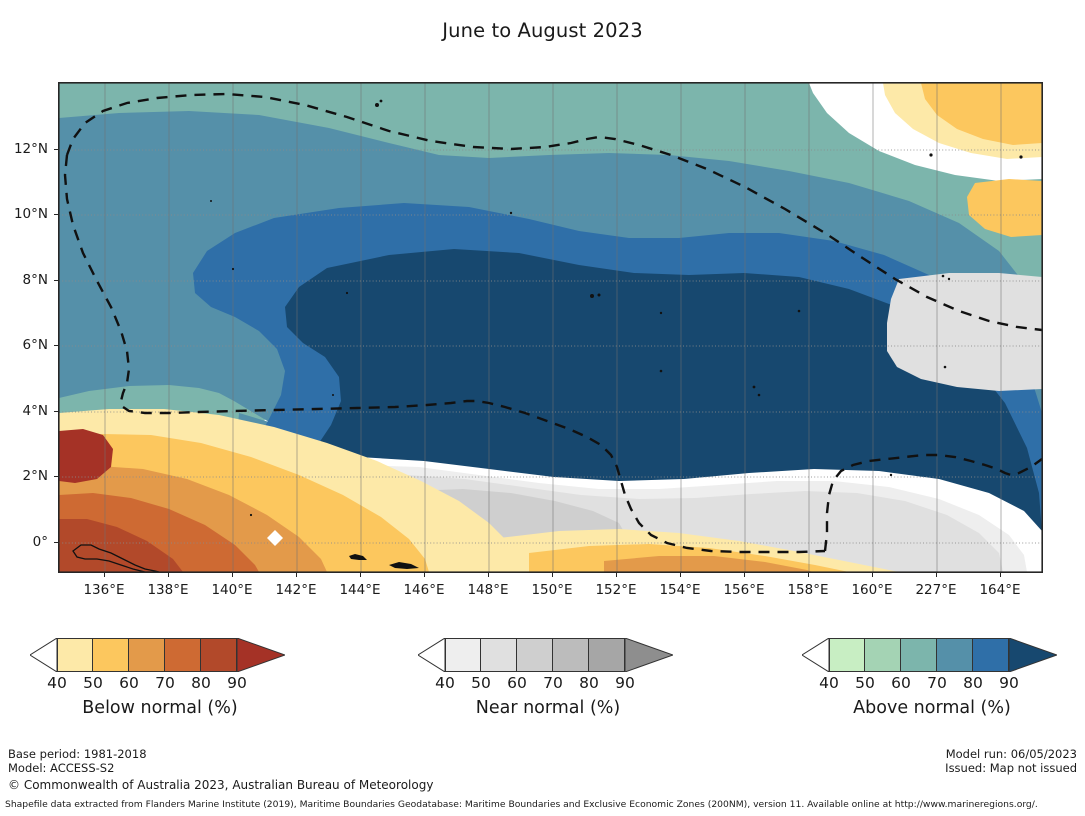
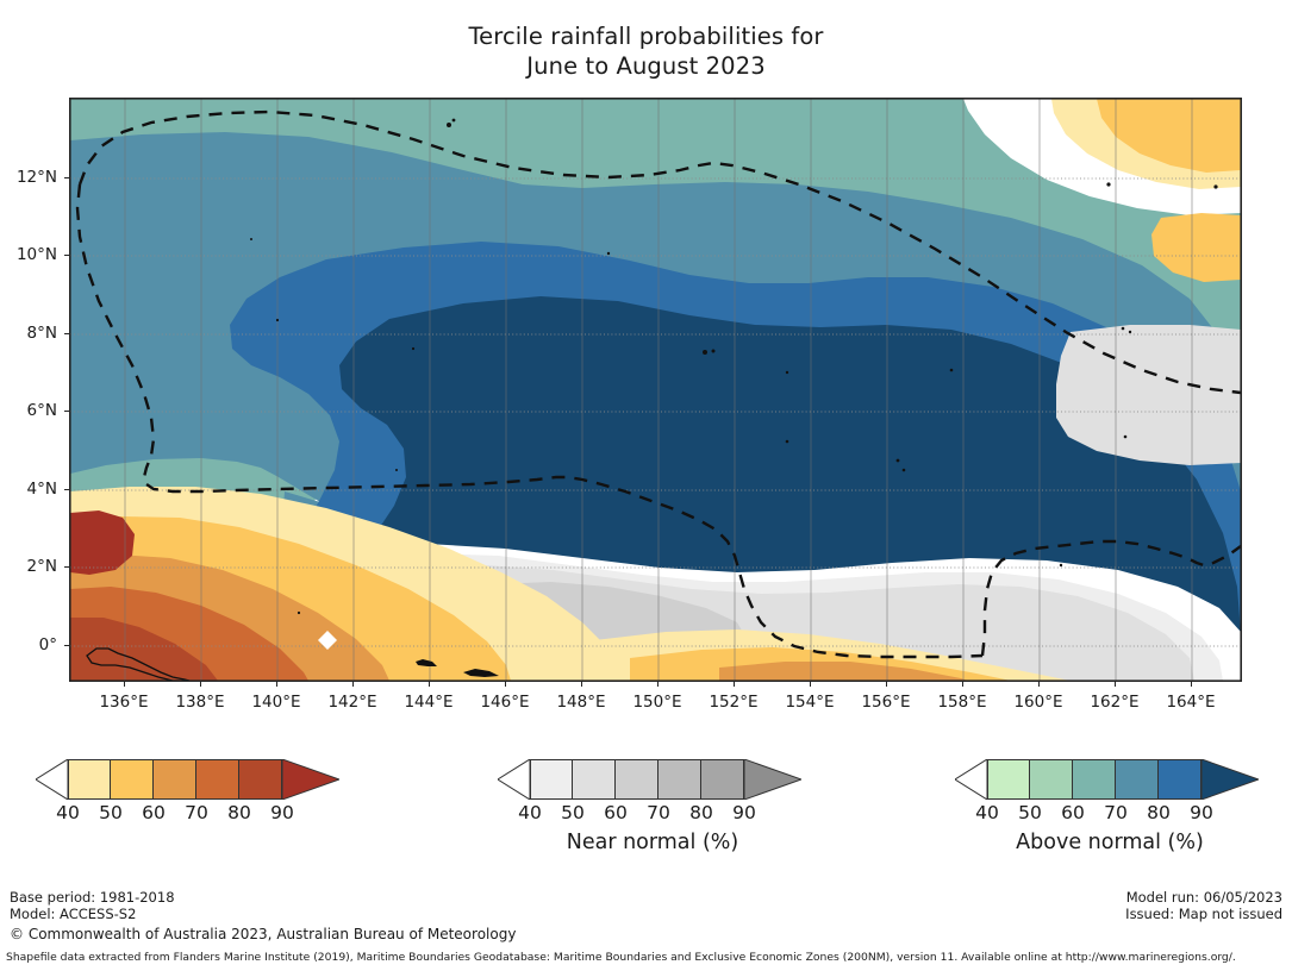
+ Tercile rainfall probabilities for
  June to August 2023
  12°N
  10°N
  8°N
  6°N
  4°N
  2°N
  0°
  136°E
  138°E
  140°E
  142°E
  144°E
  146°E
  148°E
  150°E
  152°E
  154°E
  156°E
  158°E
  160°E
- 227°E
+ 162°E
  164°E
  40
  50
  60
  70
  80
  90
- Below normal (%)
  40
  50
  60
  70
  80
  90
  Near normal (%)
  40
  50
  60
  70
  80
  90
  Above normal (%)
  Base period: 1981-2018
  Model: ACCESS-S2
  © Commonwealth of Australia 2023, Australian Bureau of Meteorology
  Model run: 06/05/2023
  Issued: Map not issued
  Shapefile data extracted from Flanders Marine Institute (2019), Maritime Boundaries Geodatabase: Maritime Boundaries and Exclusive Economic Zones (200NM), version 11. Available online at http://www.marineregions.org/.
